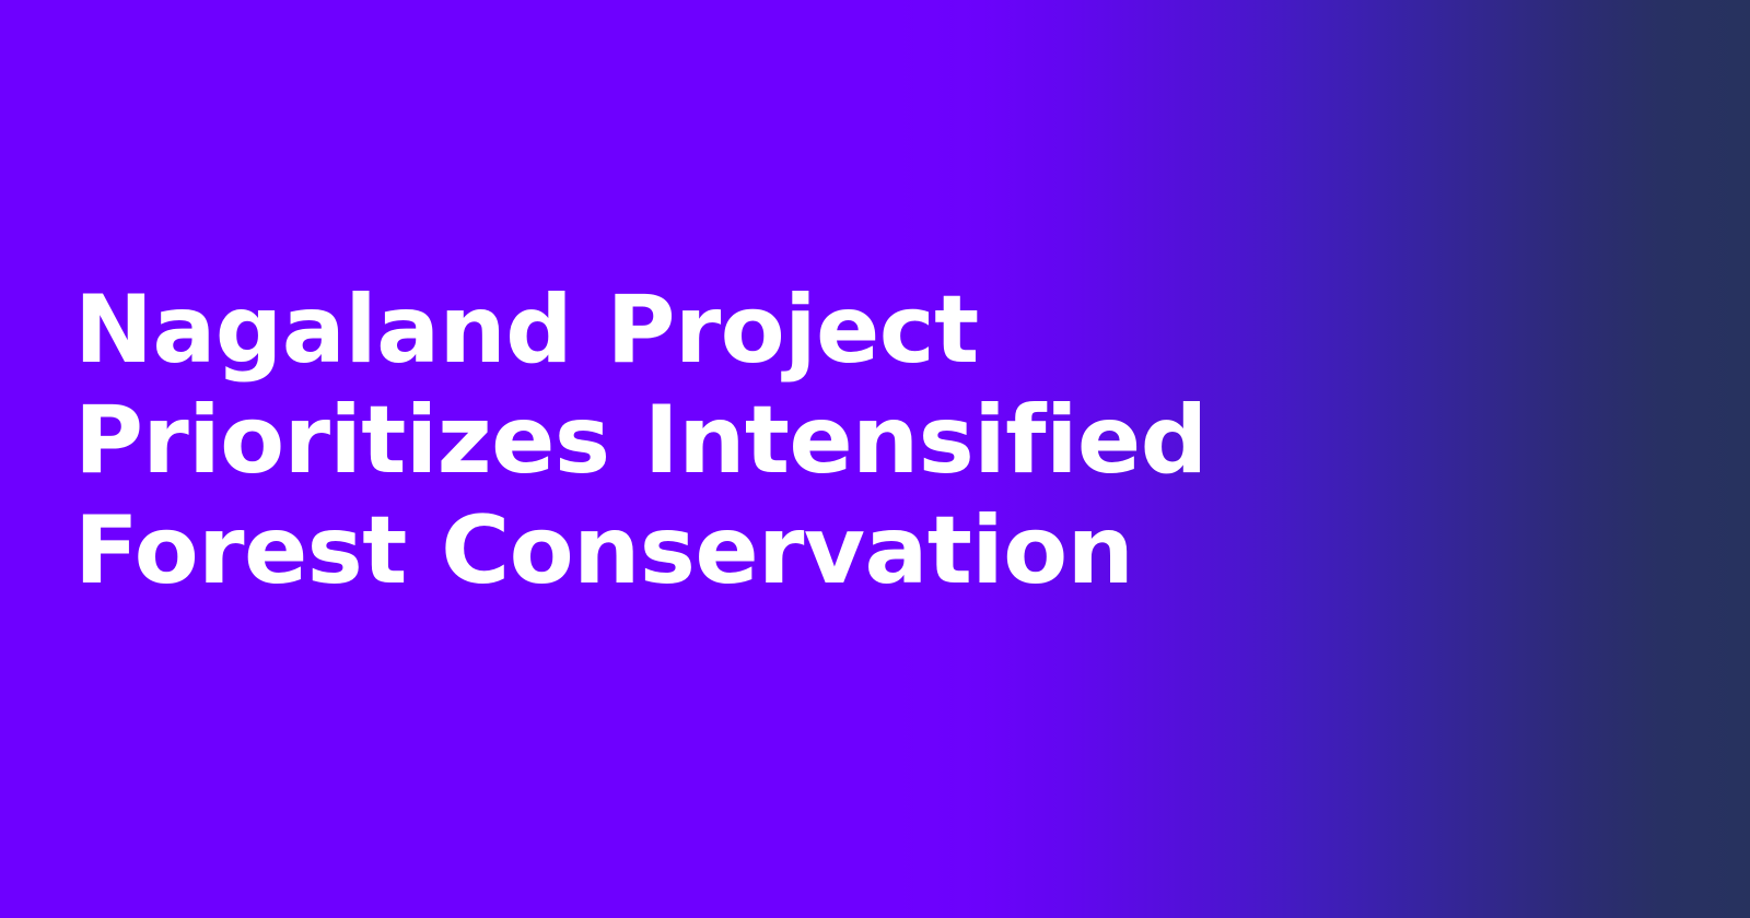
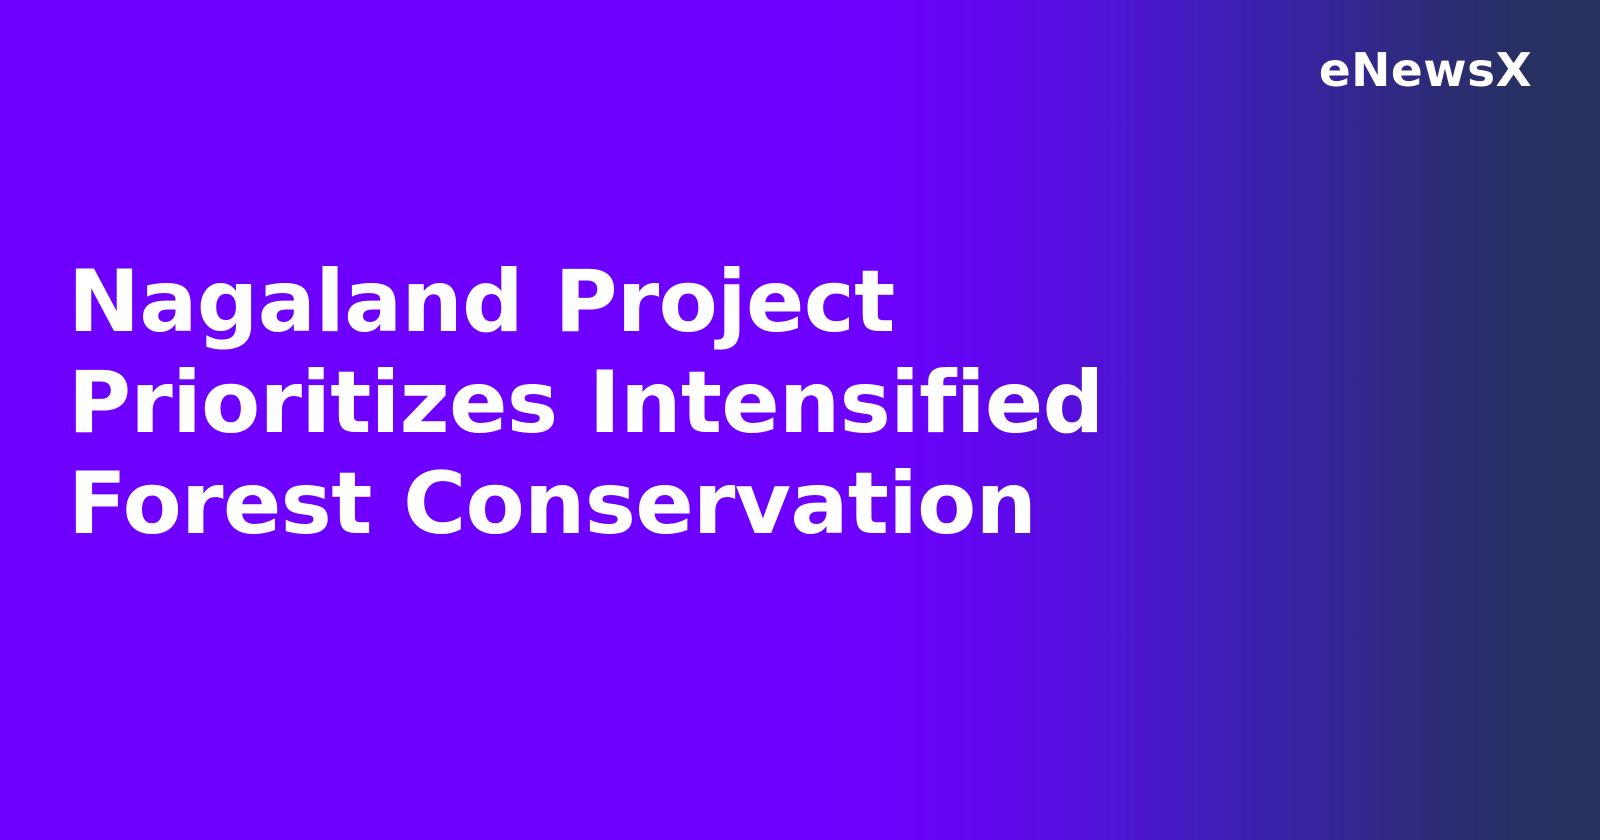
+ eNewsX
  Nagaland Project Prioritizes Intensified Forest Conservation
